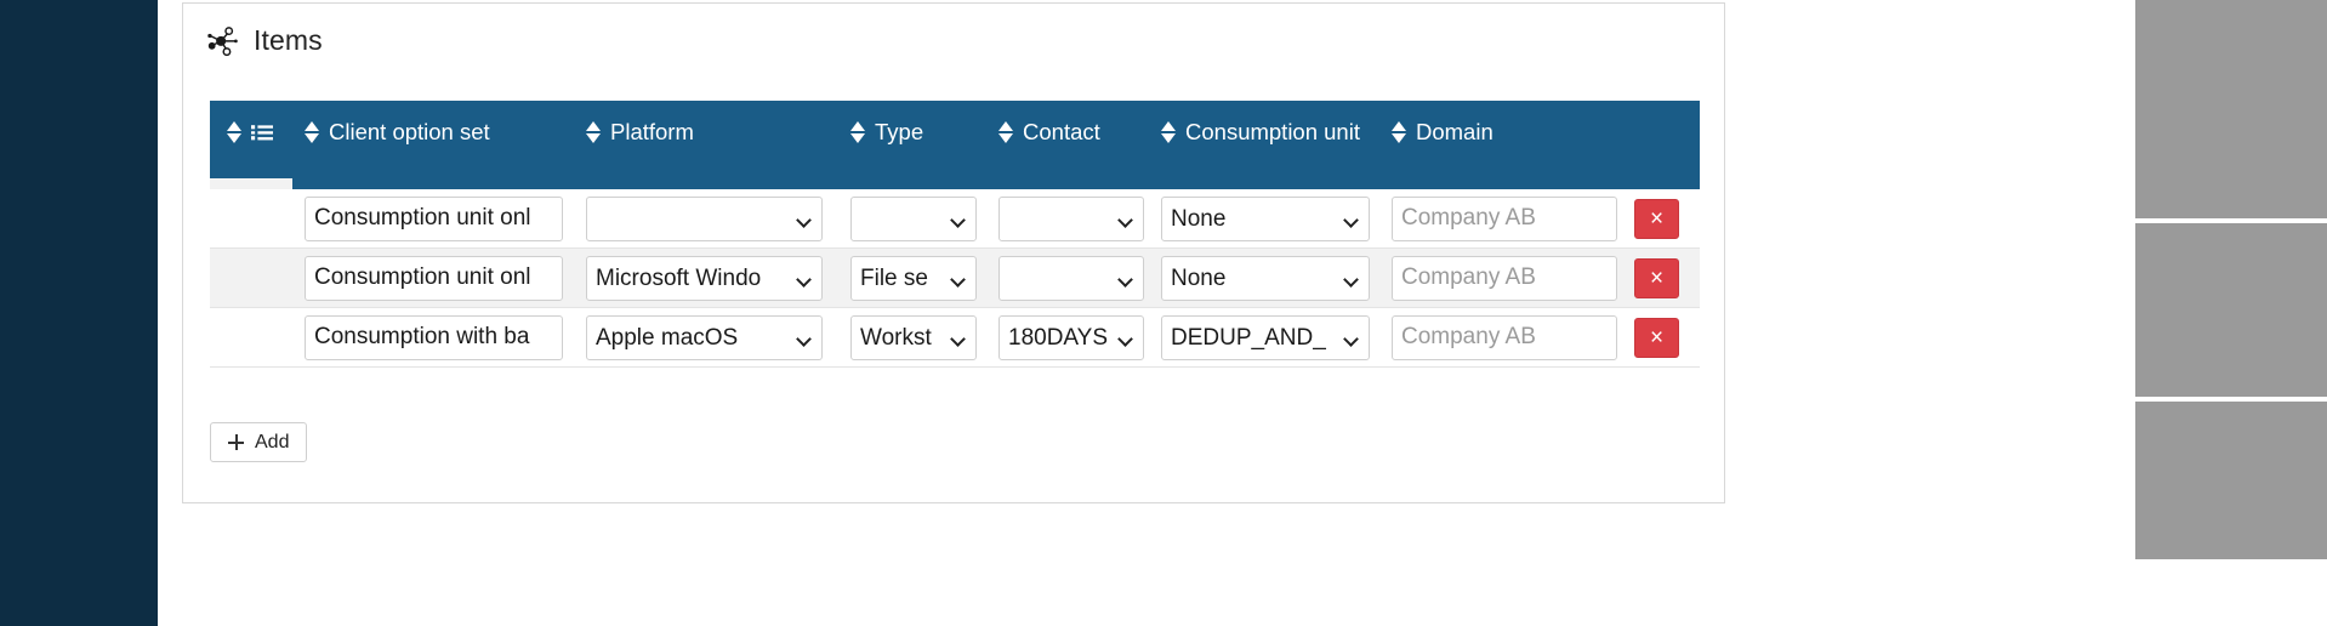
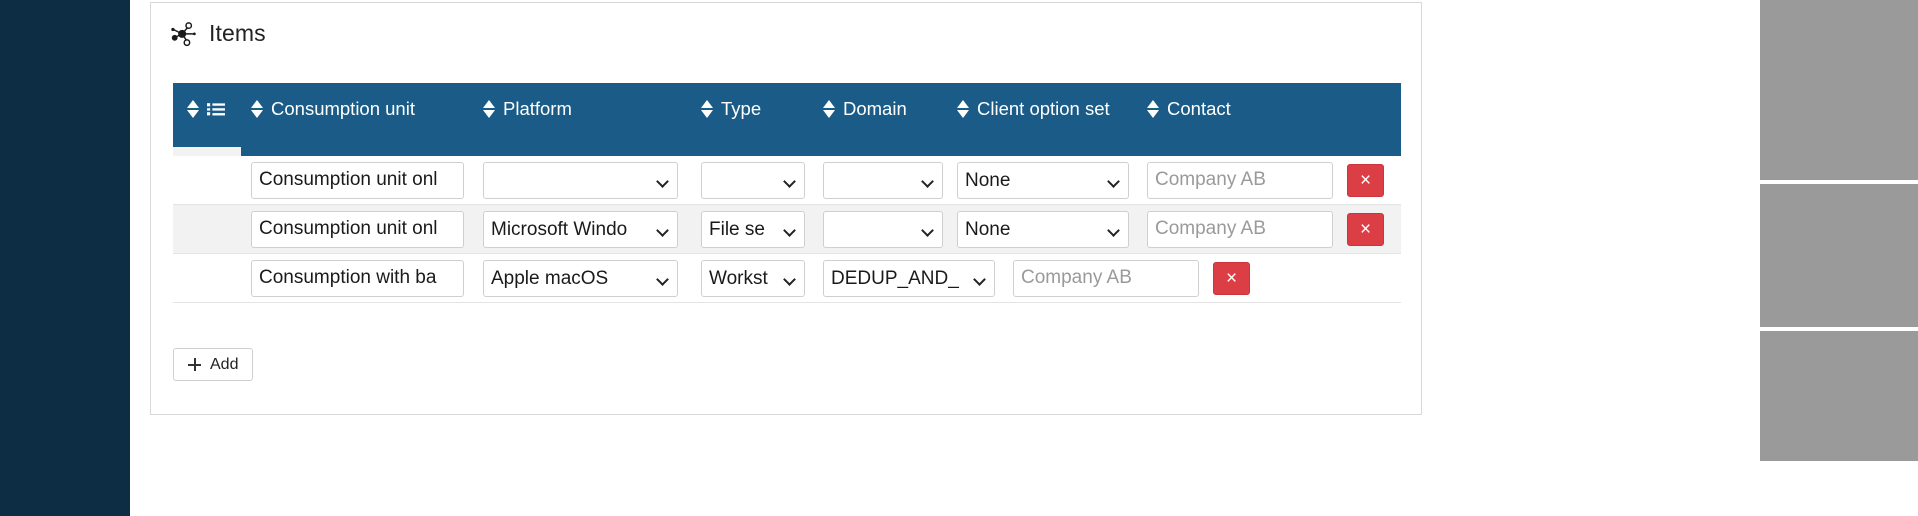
  Items
- Client option set
+ Consumption unit
  Platform
  Type
- Contact
+ Domain
- Consumption unit
+ Client option set
- Domain
+ Contact
  Consumption unit onl
  None
  Company AB
  ×
  Consumption unit onl
  Microsoft Windo
  File se
  None
  Company AB
  ×
  Consumption with ba
  Apple macOS
  Workst
- 180DAYS
  DEDUP_AND_
  Company AB
  ×
  Add
